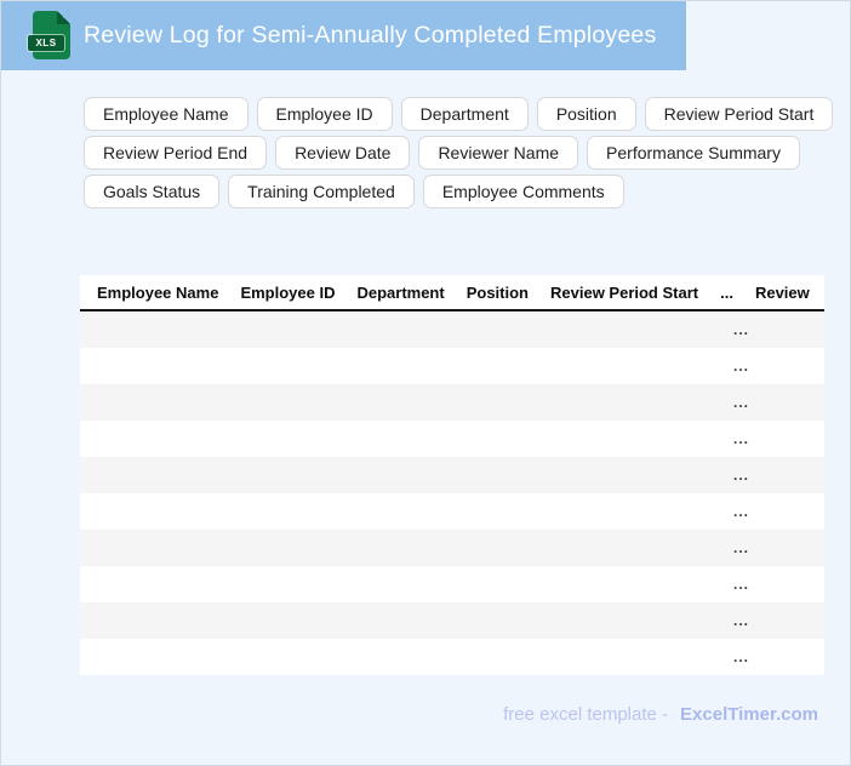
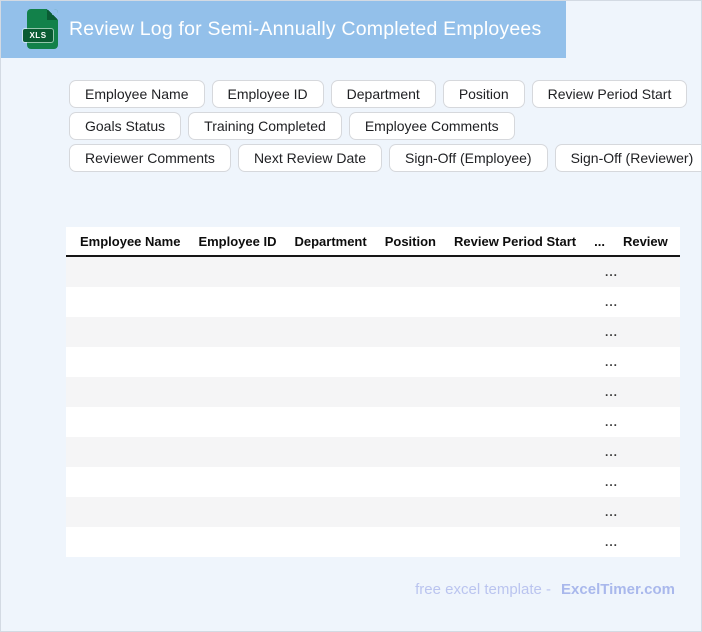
  XLS
  Review Log for Semi-Annually Completed Employees
  Employee Name
  Employee ID
  Department
  Position
  Review Period Start
- Review Period End
- Review Date
- Reviewer Name
- Performance Summary
  Goals Status
  Training Completed
  Employee Comments
+ Reviewer Comments
+ Next Review Date
+ Sign-Off (Employee)
+ Sign-Off (Reviewer)
  Employee Name
  Employee ID
  Department
  Position
  Review Period Start
  ...
  Review
  ...
  ...
  ...
  ...
  ...
  ...
  ...
  ...
  ...
  ...
  free excel template - ExcelTimer.com
